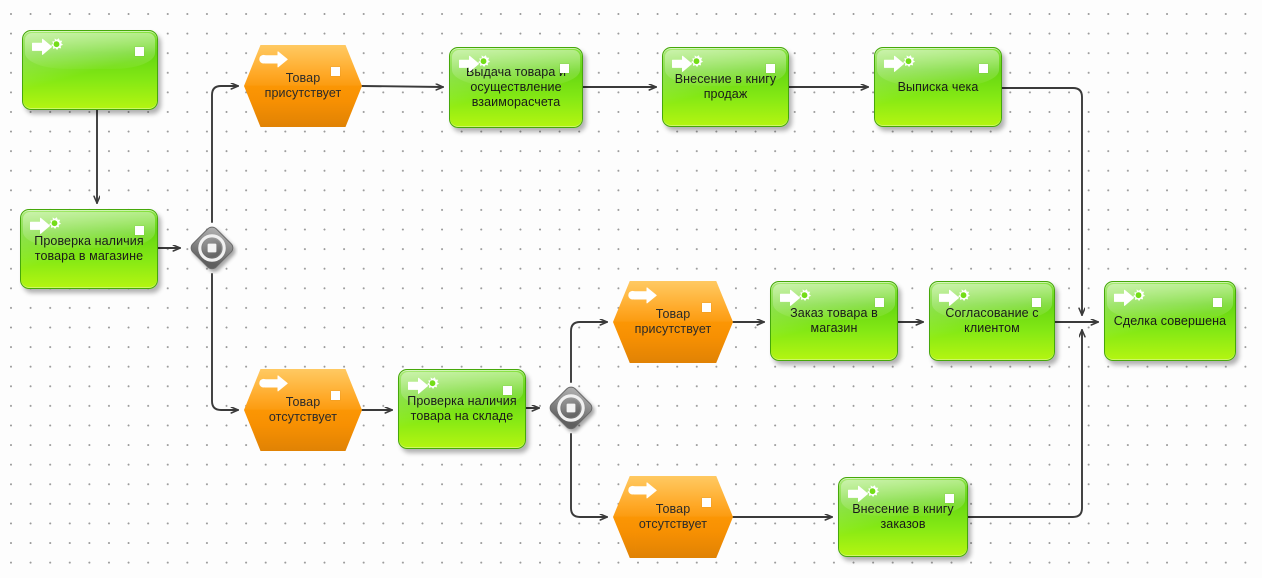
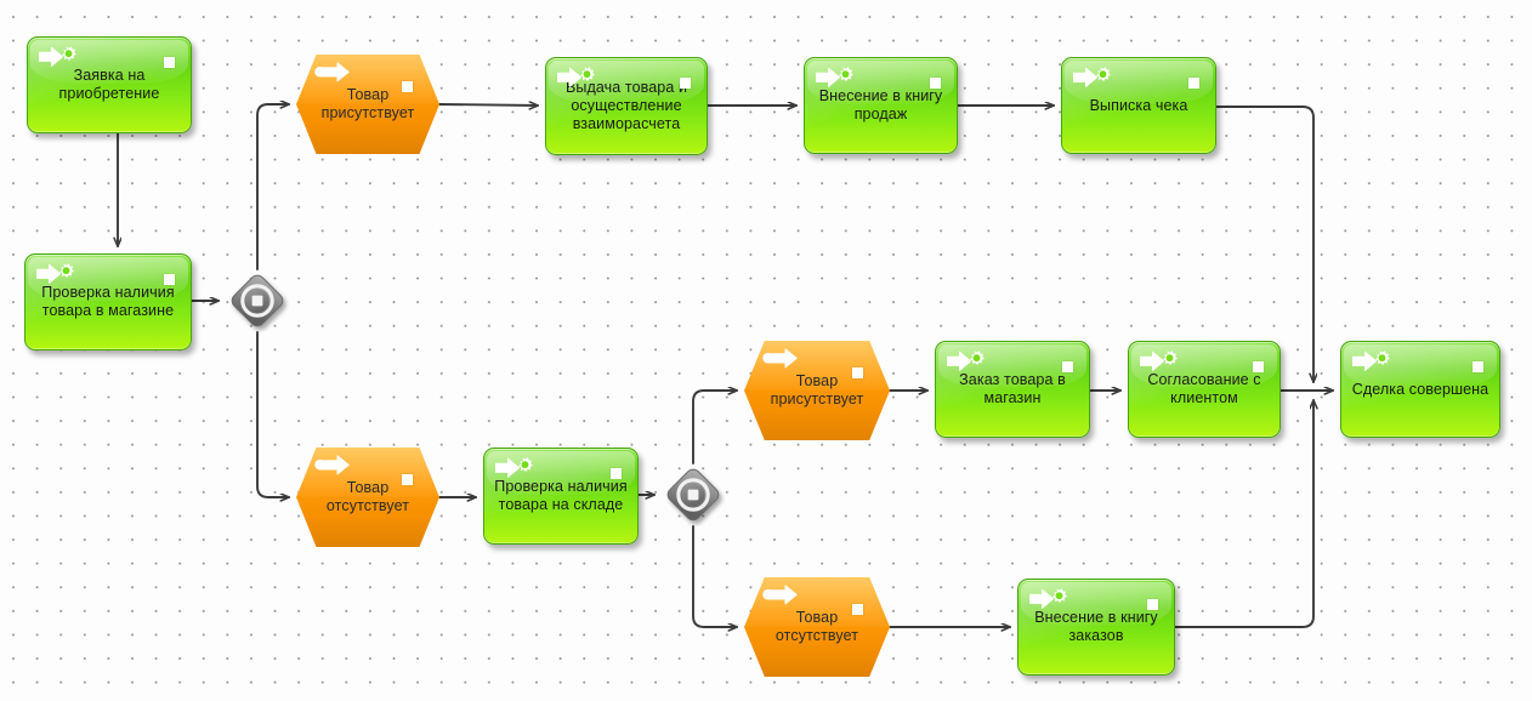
+ Заявка на
+ приобретение
  Проверка наличия
  товара в магазине
  Товар
  присутствует
  Выдача товара
  осуществление
  взаиморасчета
  Внесение в книгу
  продаж
  Выписка чека
  Товар
  отсутствует
  Проверка наличия
  товара на складе
  Товар
  присутствует
  Заказ товара в
  магазин
  Согласование с
  клиентом
  Товар
  отсутствует
  Внесение в книгу
  заказов
  Сделка совершена
